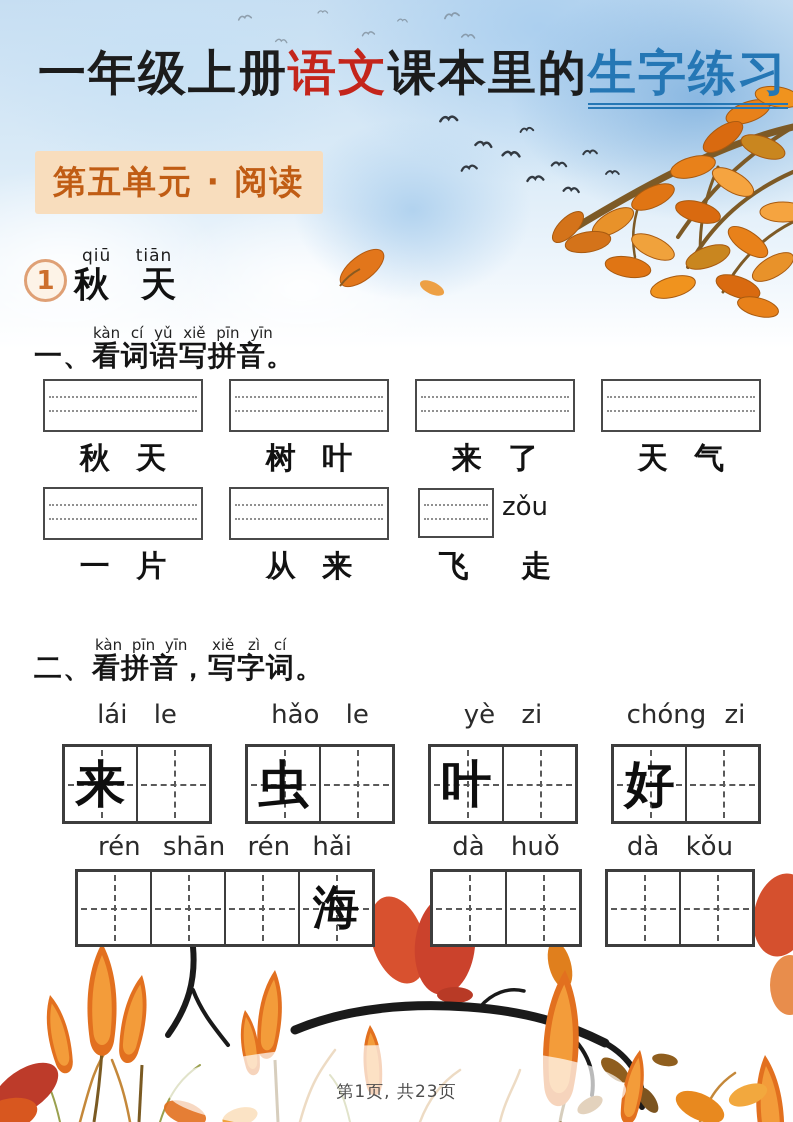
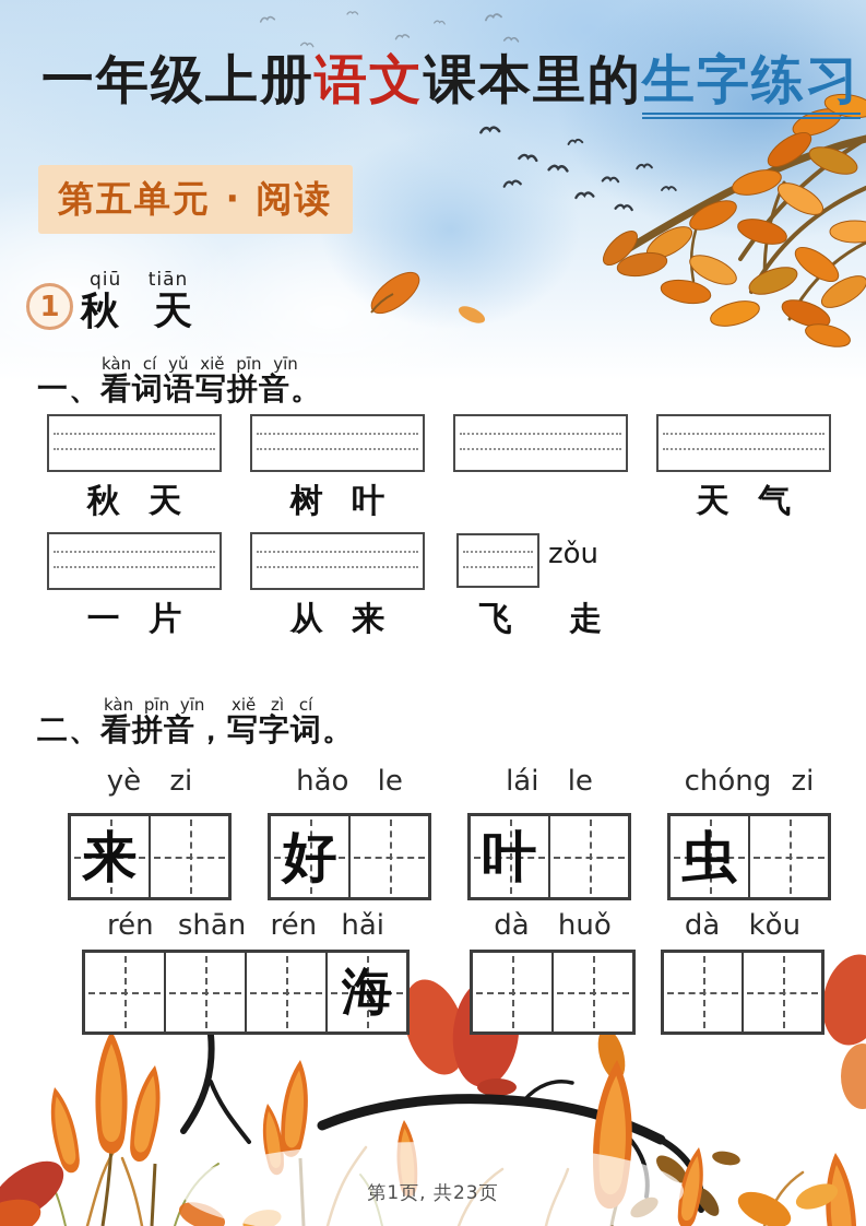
  一年级上册语文课本里的生字练习
  第五单元 · 阅读
  1
  qiū tiān
  秋 天
  kàn cí yǔ xiě pīn yīn
  一、看词语写拼音。
  秋 天
  树 叶
- 来 了
  天 气
  zǒu
  一 片
  从 来
  飞 走
  kàn pīn yīn
  xiě zì cí
  二、看拼音，写字词。
- lái le
+ yè zi
  hǎo le
- yè zi
+ lái le
  chóng zi
  来
- 虫
+ 好
  叶
- 好
+ 虫
  rén shān rén hǎi
  dà huǒ
  dà kǒu
  海
  第1页, 共23页
